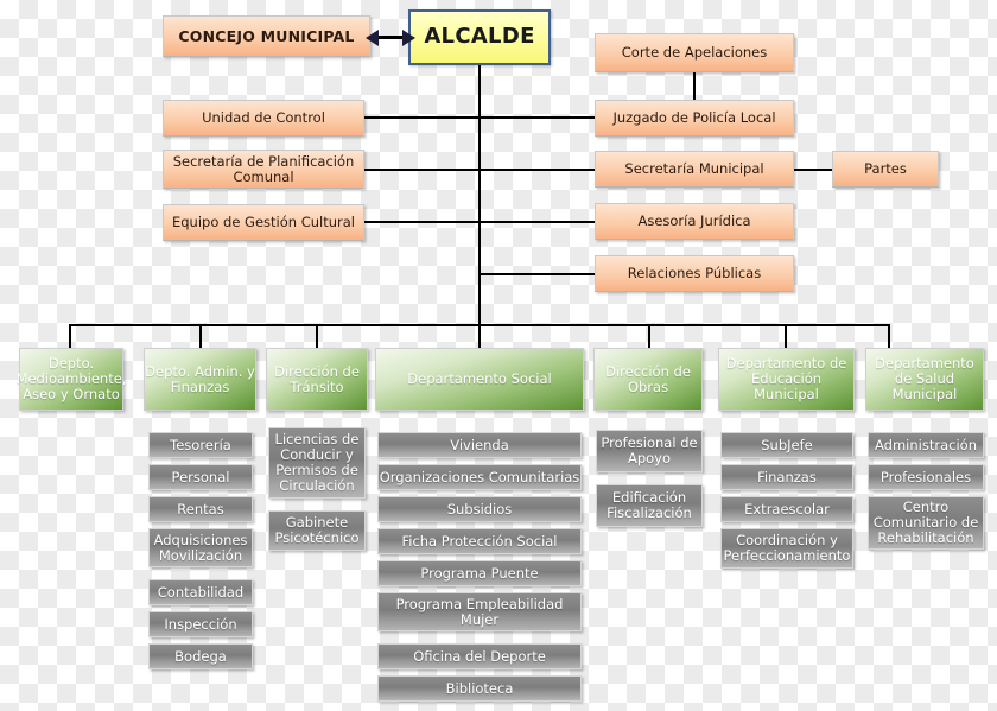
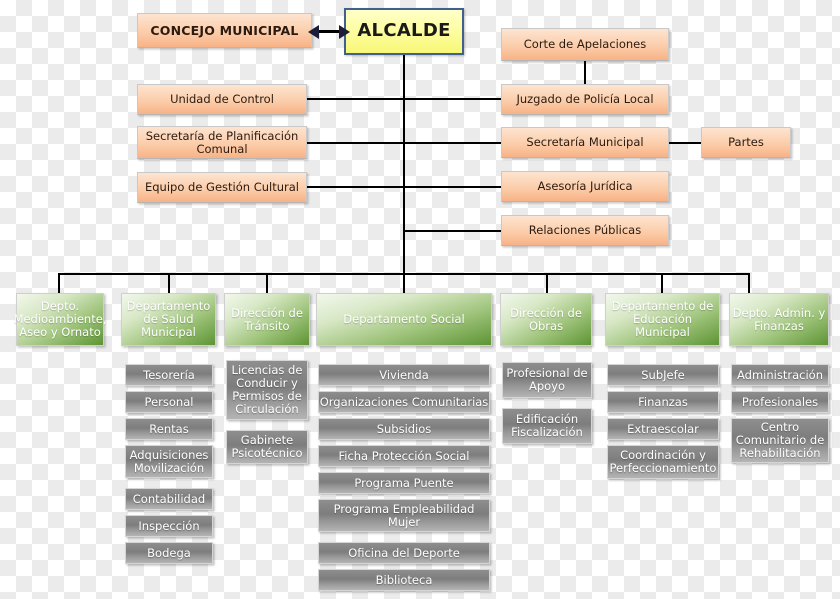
  CONCEJO MUNICIPAL
  ALCALDE
  Unidad de Control
  Secretaría de Planificación Comunal
  Equipo de Gestión Cultural
  Corte de Apelaciones
  Juzgado de Policía Local
  Secretaría Municipal
  Asesoría Jurídica
  Relaciones Públicas
  Partes
  Depto. Medioambiente, Aseo y Ornato
- Depto. Admin. y Finanzas
+ Departamento de Salud Municipal
  Dirección de Tránsito
  Departamento Social
  Dirección de Obras
  Departamento de Educación Municipal
- Departamento de Salud Municipal
+ Depto. Admin. y Finanzas
  Tesorería
  Personal
  Rentas
  Adquisiciones Movilización
  Contabilidad
  Inspección
  Bodega
  Licencias de Conducir y Permisos de Circulación
  Gabinete Psicotécnico
  Vivienda
  Organizaciones Comunitarias
  Subsidios
  Ficha Protección Social
  Programa Puente
  Programa Empleabilidad Mujer
  Oficina del Deporte
  Biblioteca
  Profesional de Apoyo
  Edificación Fiscalización
  SubJefe
  Finanzas
  Extraescolar
  Coordinación y Perfeccionamiento
  Administración
  Profesionales
  Centro Comunitario de Rehabilitación
